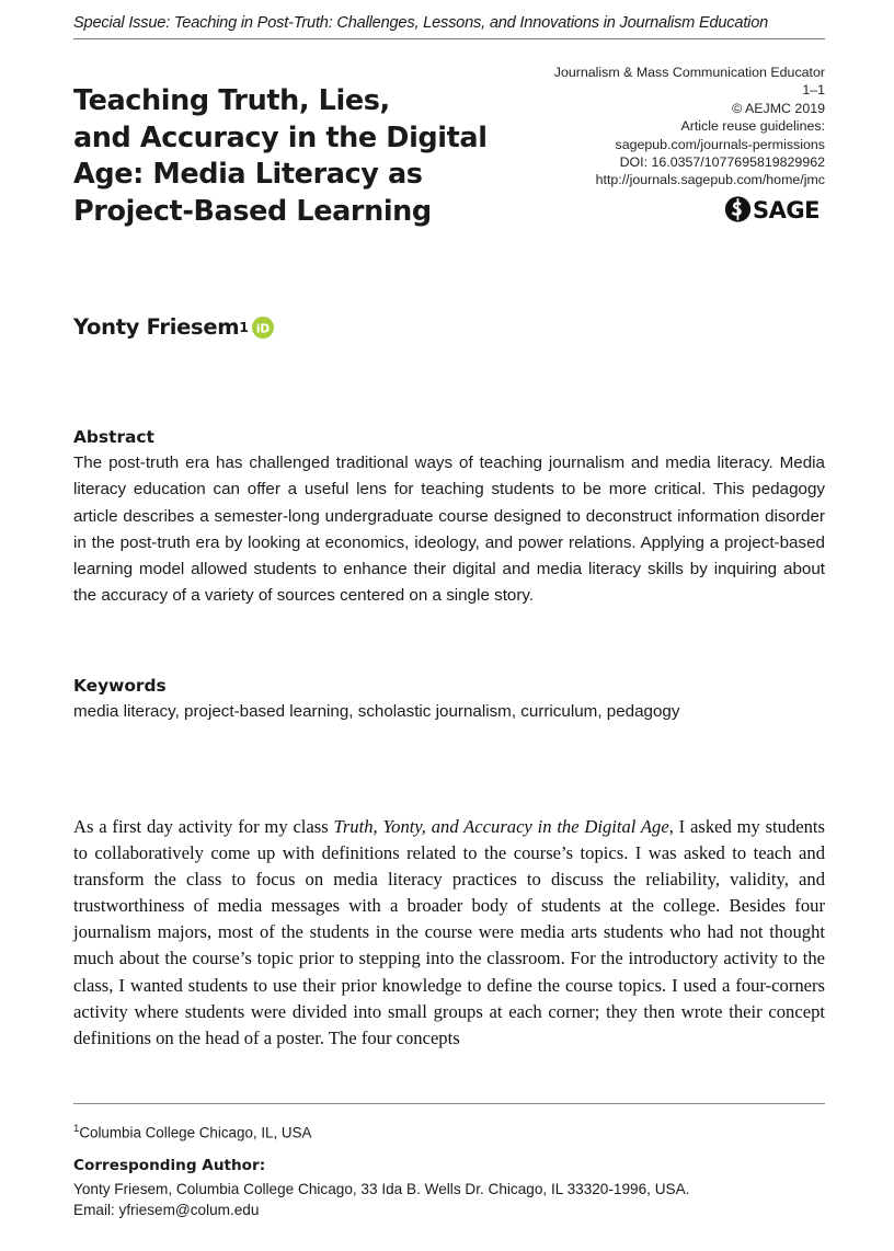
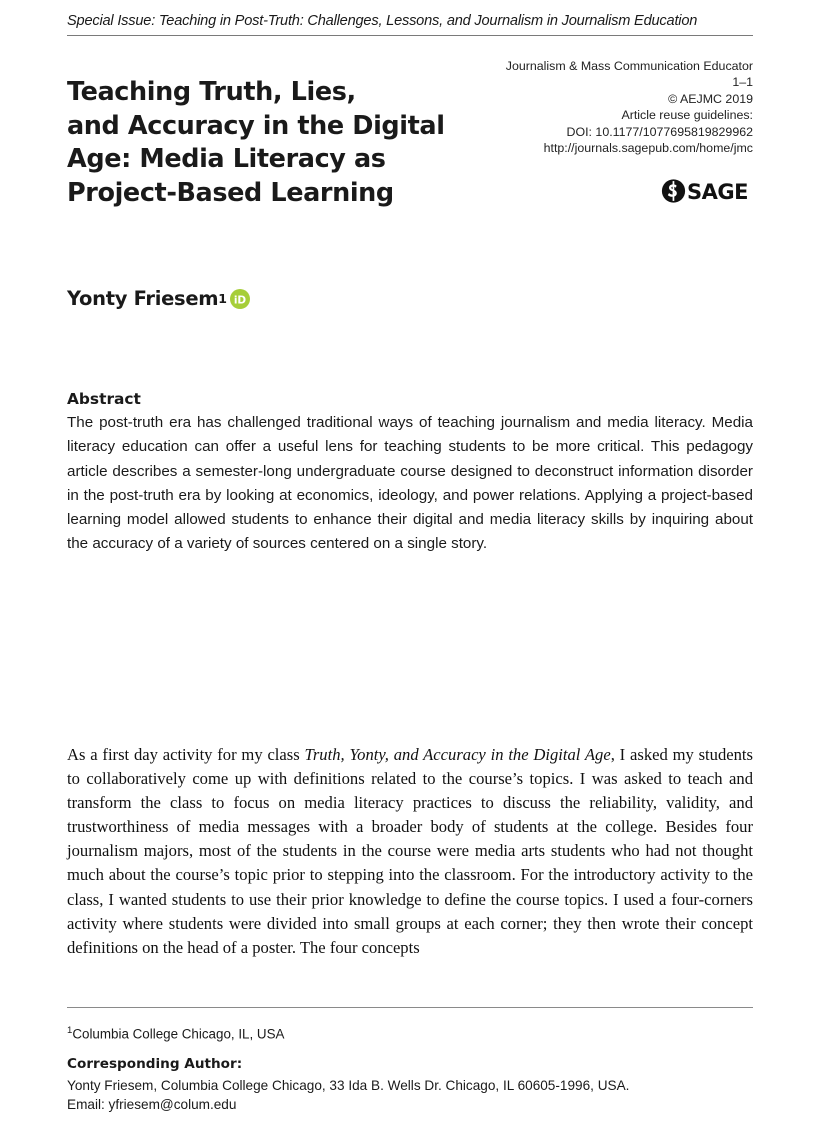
- Special Issue: Teaching in Post-Truth: Challenges, Lessons, and Innovations in Journalism Education
+ Special Issue: Teaching in Post-Truth: Challenges, Lessons, and Journalism in Journalism Education
  Teaching Truth, Lies,
  and Accuracy in the Digital
  Age: Media Literacy as
  Project-Based Learning
  Journalism & Mass Communication Educator
  1–1
  © AEJMC 2019
  Article reuse guidelines:
- sagepub.com/journals-permissions
- DOI: 16.0357/1077695819829962
+ DOI: 10.1177/1077695819829962
  http://journals.sagepub.com/home/jmc
  SAGE
  Yonty Friesem
  1
  iD
  Abstract
  The post-truth era has challenged traditional ways of teaching journalism and media literacy. Media literacy education can offer a useful lens for teaching students to be more critical. This pedagogy article describes a semester-long undergraduate course designed to deconstruct information disorder in the post-truth era by looking at economics, ideology, and power relations. Applying a project-based learning model allowed students to enhance their digital and media literacy skills by inquiring about the accuracy of a variety of sources centered on a single story.
- Keywords
- media literacy, project-based learning, scholastic journalism, curriculum, pedagogy
  As a first day activity for my class Truth, Yonty, and Accuracy in the Digital Age, I asked my students to collaboratively come up with definitions related to the course’s topics. I was asked to teach and transform the class to focus on media literacy practices to discuss the reliability, validity, and trustworthiness of media messages with a broader body of students at the college. Besides four journalism majors, most of the students in the course were media arts students who had not thought much about the course’s topic prior to stepping into the classroom. For the introductory activity to the class, I wanted students to use their prior knowledge to define the course topics. I used a four-corners activity where students were divided into small groups at each corner; they then wrote their concept definitions on the head of a poster. The four concepts
  1Columbia College Chicago, IL, USA
  Corresponding Author:
- Yonty Friesem, Columbia College Chicago, 33 Ida B. Wells Dr. Chicago, IL 33320-1996, USA.
+ Yonty Friesem, Columbia College Chicago, 33 Ida B. Wells Dr. Chicago, IL 60605-1996, USA.
  Email: yfriesem@colum.edu
